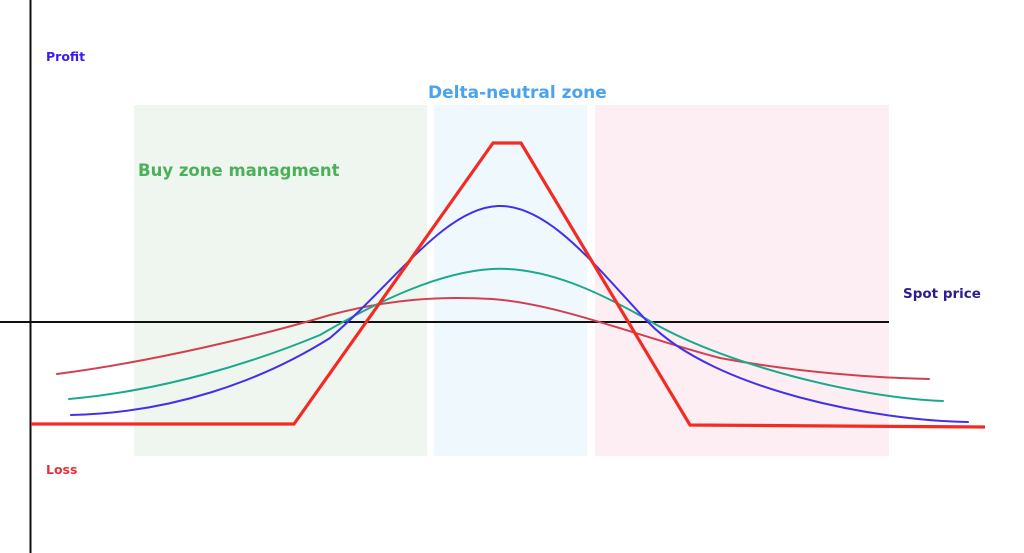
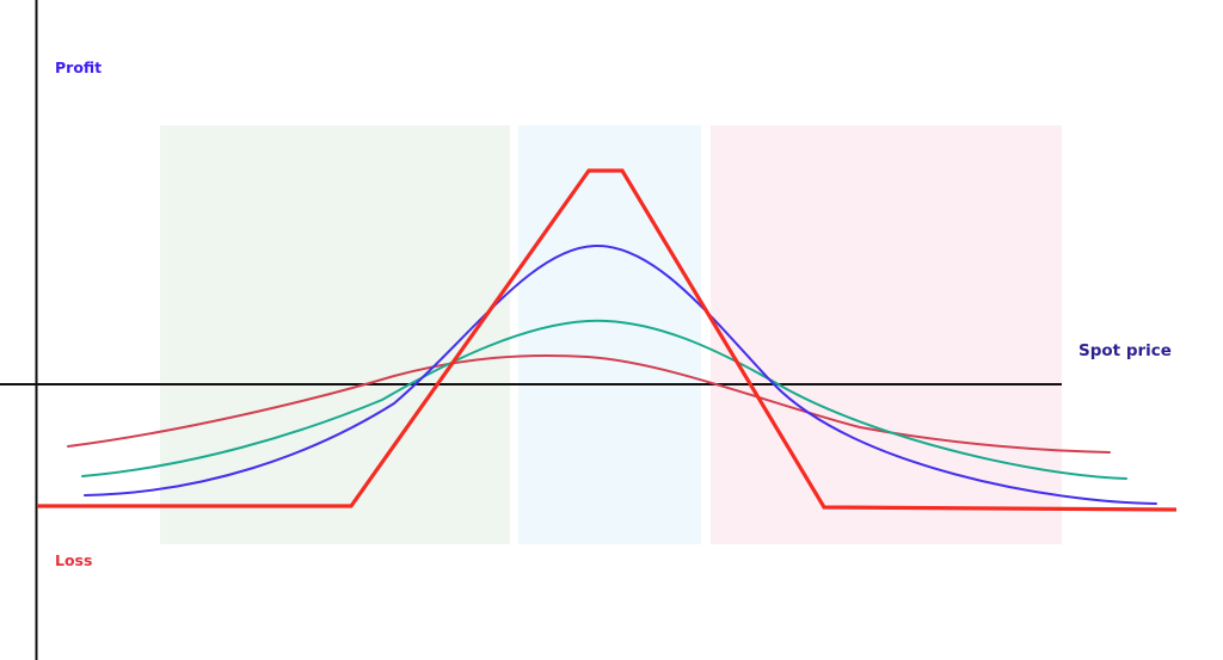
  Profit
  Loss
  Spot price
- Buy zone managment
- Delta-neutral zone
